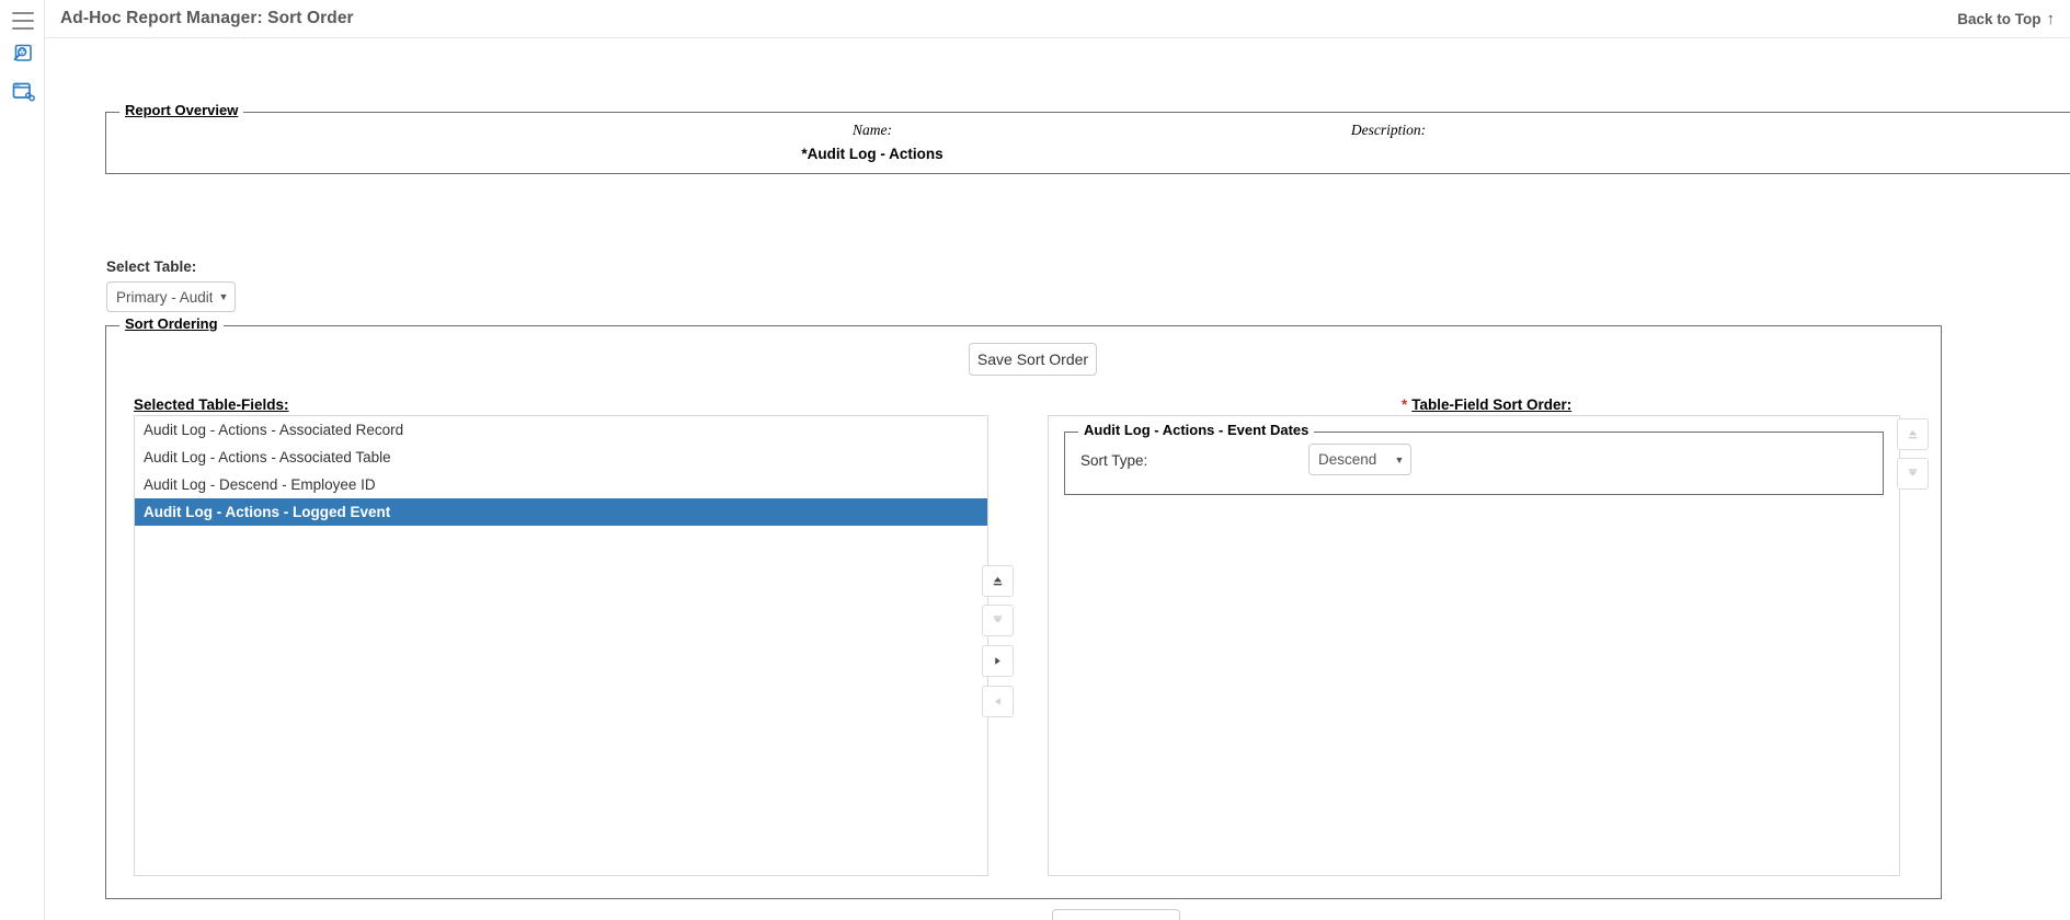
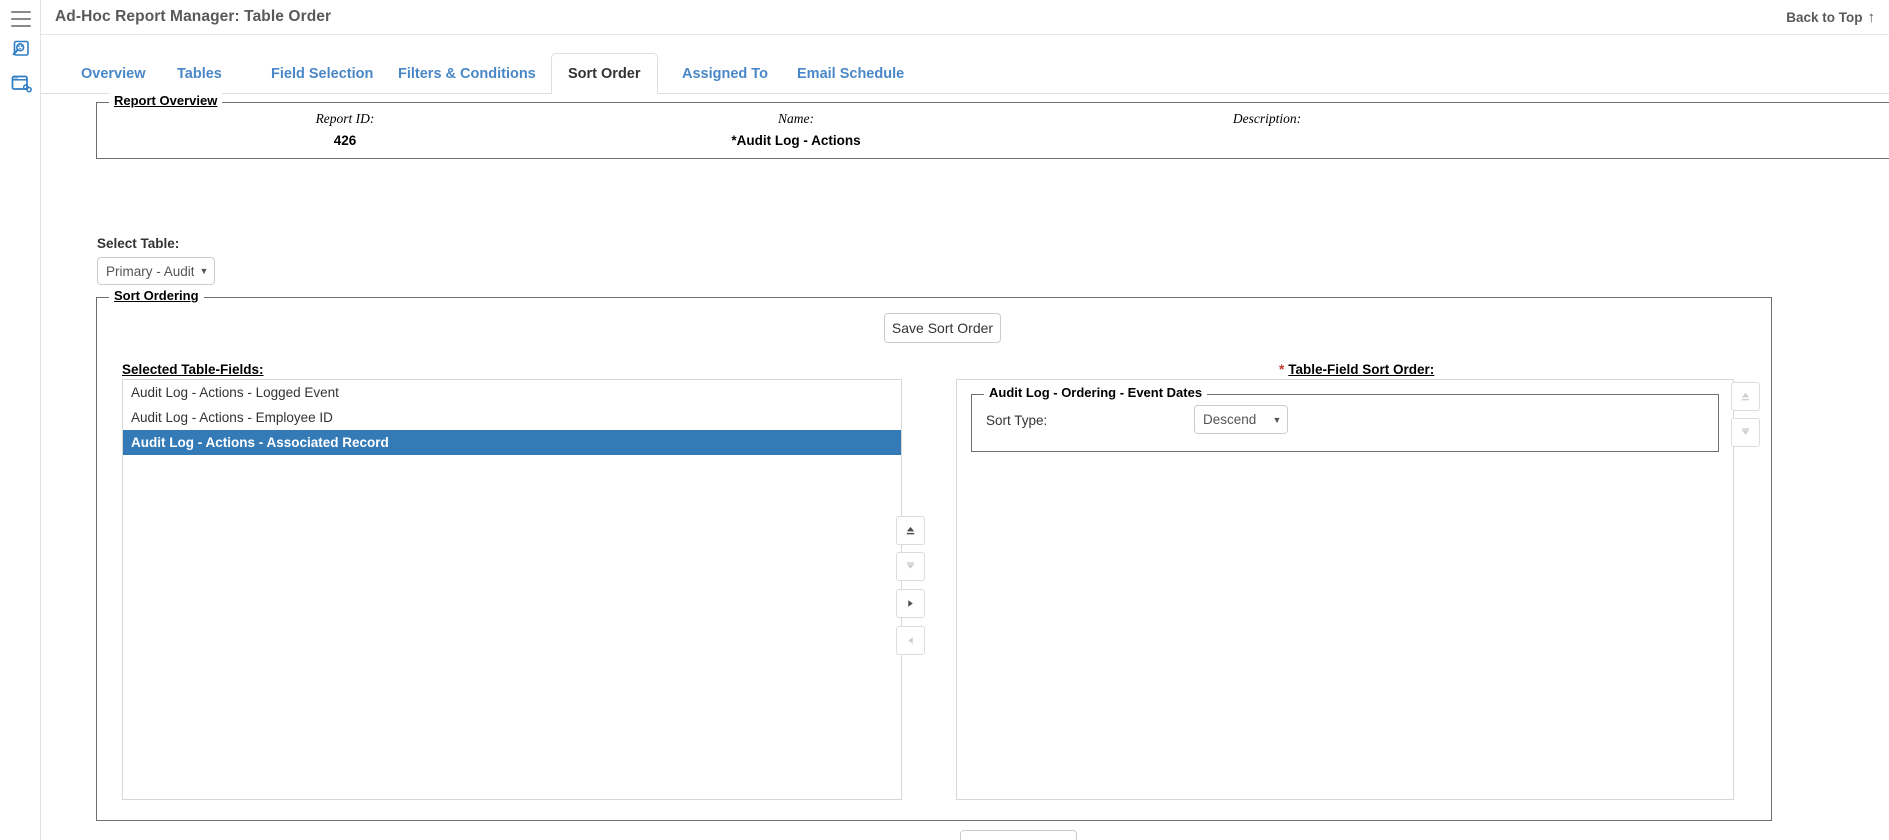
- Ad-Hoc Report Manager: Sort Order
+ Ad-Hoc Report Manager: Table Order
  Back to Top ↑
+ Overview
+ Tables
+ Field Selection
+ Filters & Conditions
+ Sort Order
+ Assigned To
+ Email Schedule
  Report Overview
+ Report ID:
+ 426
  Name:
  *Audit Log - Actions
  Description:
  Select Table:
  Primary - Audit
  ▼
  Sort Ordering
  Save Sort Order
  Selected Table-Fields:
  * Table-Field Sort Order:
- Audit Log - Actions - Associated Record
+ Audit Log - Actions - Logged Event
- Audit Log - Actions - Associated Table
- Audit Log - Descend - Employee ID
+ Audit Log - Actions - Employee ID
- Audit Log - Actions - Logged Event
+ Audit Log - Actions - Associated Record
- Audit Log - Actions - Event Dates
+ Audit Log - Ordering - Event Dates
  Sort Type:
  Descend
  ▼
